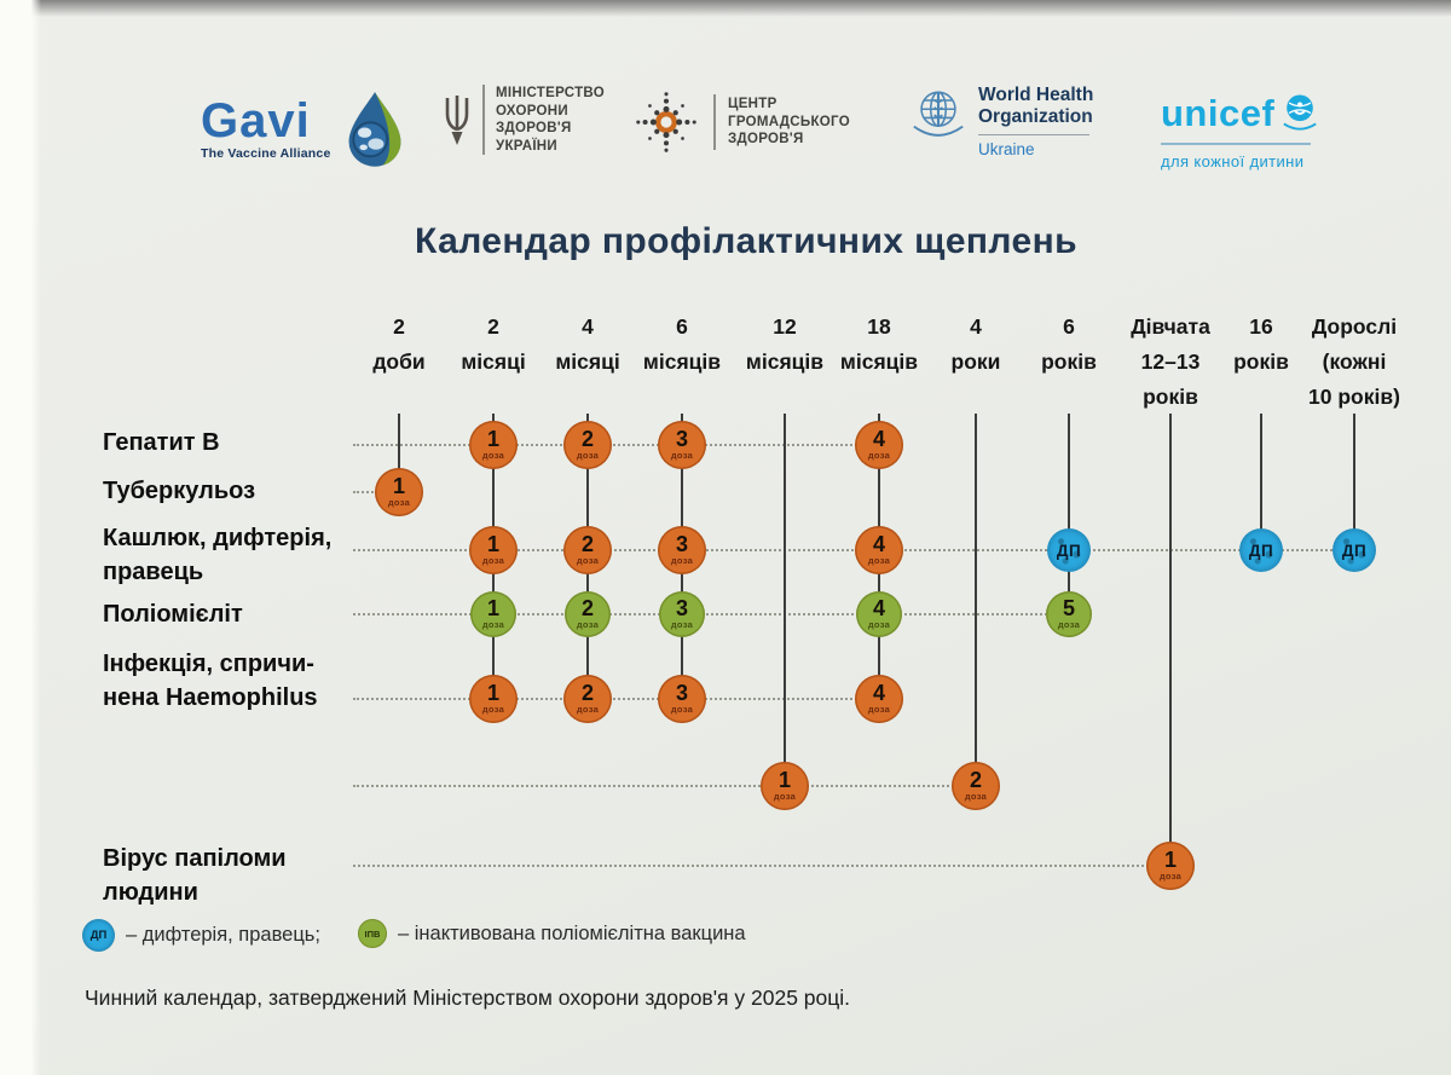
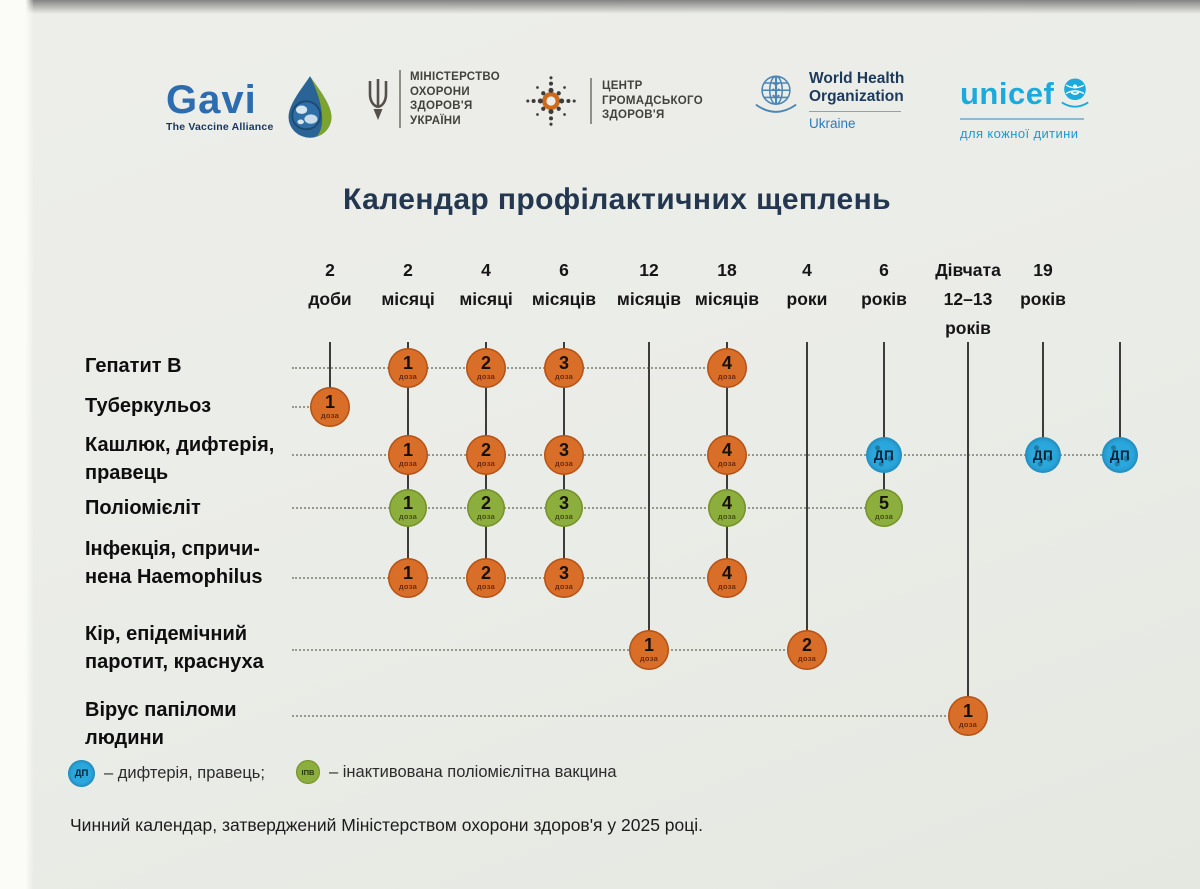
  Gavi
  The Vaccine Alliance
  МІНІСТЕРСТВО
  ОХОРОНИ
  ЗДОРОВ'Я
  УКРАЇНИ
  ЦЕНТР
  ГРОМАДСЬКОГО
  ЗДОРОВ'Я
  World Health
  Organization
  Ukraine
  unicef
  для кожної дитини
  Календар профілактичних щеплень
  2
  доби
  2
  місяці
  4
  місяці
  6
  місяців
  12
  місяців
  18
  місяців
  4
  роки
  6
  років
  Дівчата
  12–13
  років
- 16
+ 19
  років
- Дорослі
- (кожні
- 10 років)
  Гепатит В
  Туберкульоз
  Кашлюк, дифтерія,
  правець
  Поліомієліт
  Інфекція, спричи-
  нена Haemophilus
+ Кір, епідемічний
+ паротит, краснуха
  Вірус папіломи
  людини
  1
  доза
  2
  доза
  3
  доза
  4
  доза
  1
  доза
  1
  доза
  2
  доза
  3
  доза
  4
  доза
  ДП
  ДП
  ДП
  1
  доза
  2
  доза
  3
  доза
  4
  доза
  5
  доза
  1
  доза
  2
  доза
  3
  доза
  4
  доза
  1
  доза
  2
  доза
  1
  доза
  ДП
  – дифтерія, правець;
  ІПВ
  – інактивована поліомієлітна вакцина
  Чинний календар, затверджений Міністерством охорони здоров'я у 2025 році.
